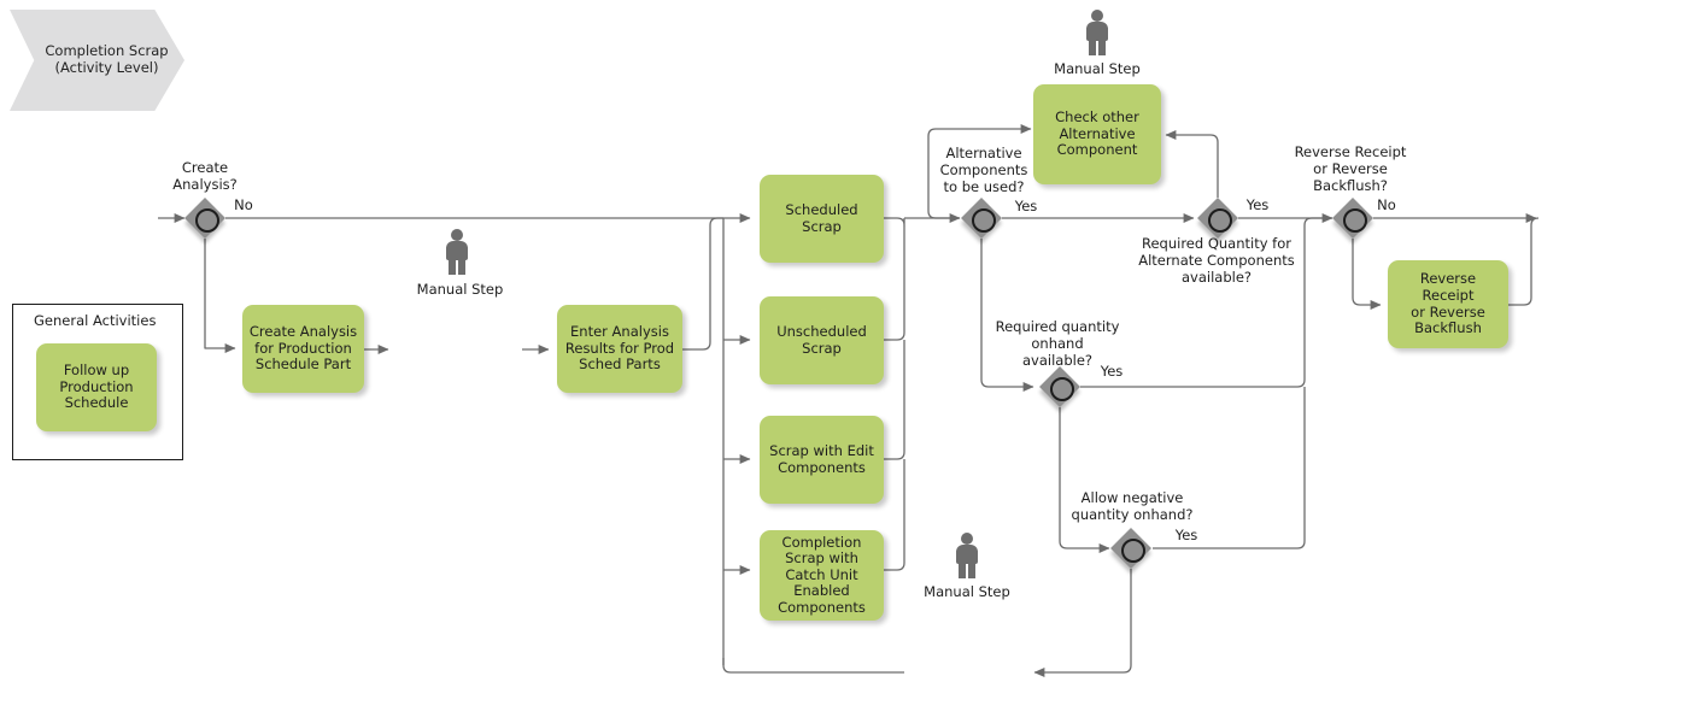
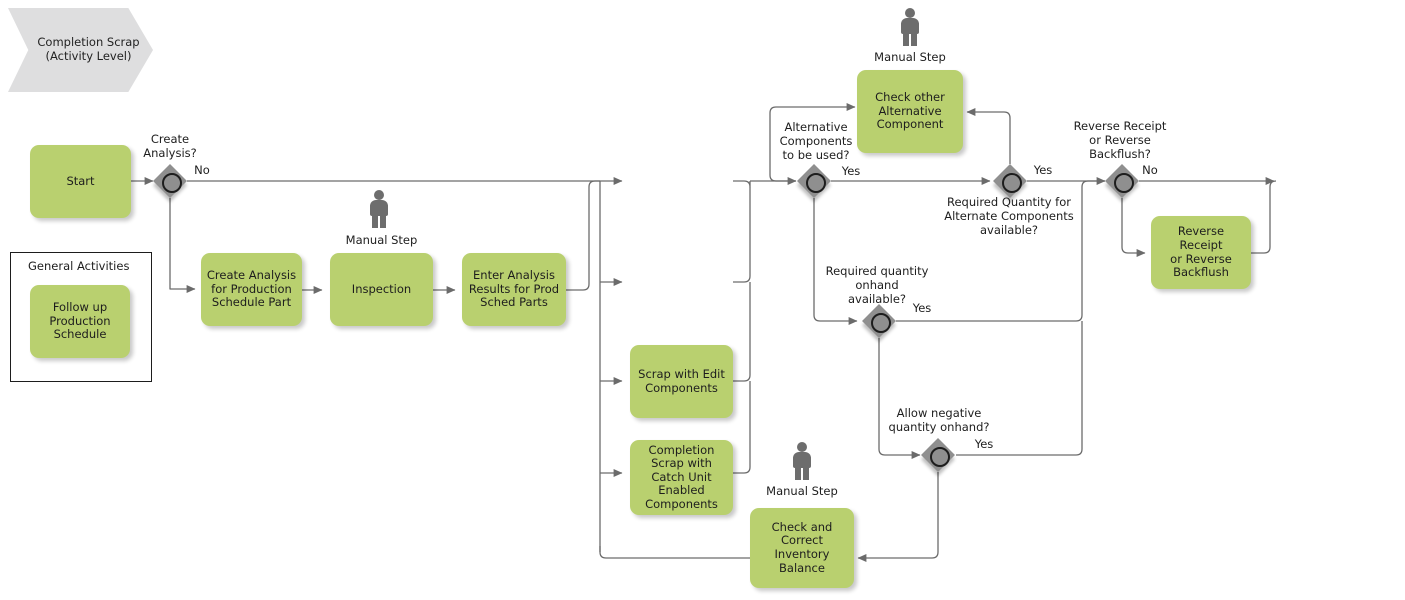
  Completion Scrap (Activity Level)
  General Activities
  Follow up
  Production
  Schedule
+ Start
  Create Analysis
  for Production
  Schedule Part
+ Inspection
  Enter Analysis
  Results for Prod
  Sched Parts
- Scheduled Scrap
- Unscheduled
- Scrap
  Scrap with Edit
  Components
  Completion
  Scrap with
  Catch Unit
  Enabled
  Components
  Check other
  Alternative
  Component
+ Check and
+ Correct
+ Inventory
+ Balance
  Reverse Receipt
  or Reverse
  Backflush
  Create
  Analysis?
  No
  Alternative
  Components
  to be used?
  Yes
  Required Quantity for
  Alternate Components
  available?
  Yes
  Required quantity
  onhand
  available?
  Yes
  Allow negative
  quantity onhand?
  Yes
  Reverse Receipt
  or Reverse
  Backflush?
  No
  Manual Step
  Manual Step
  Manual Step
